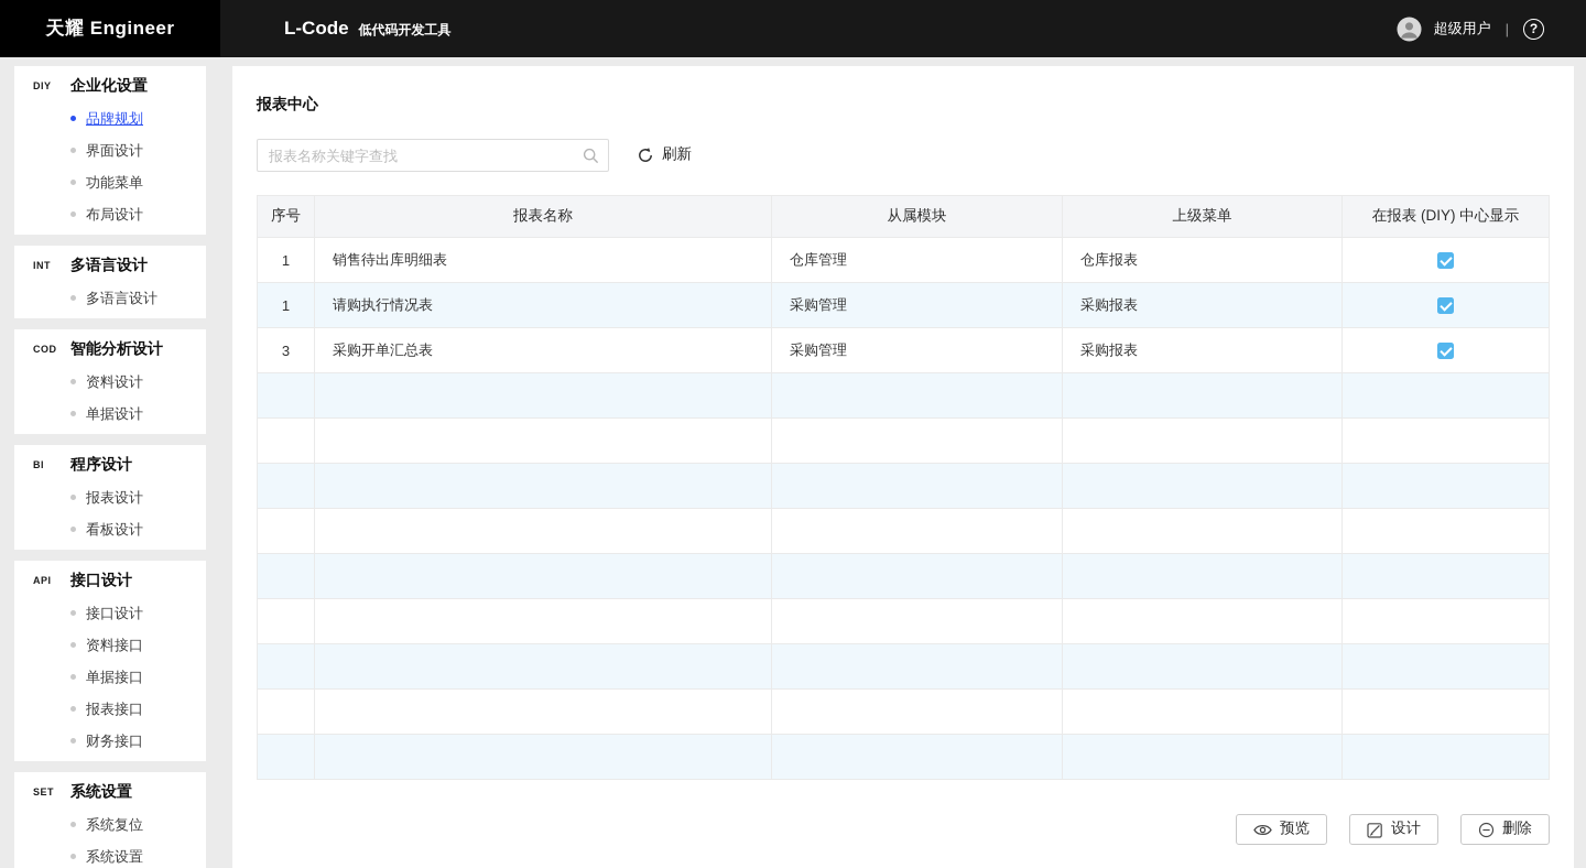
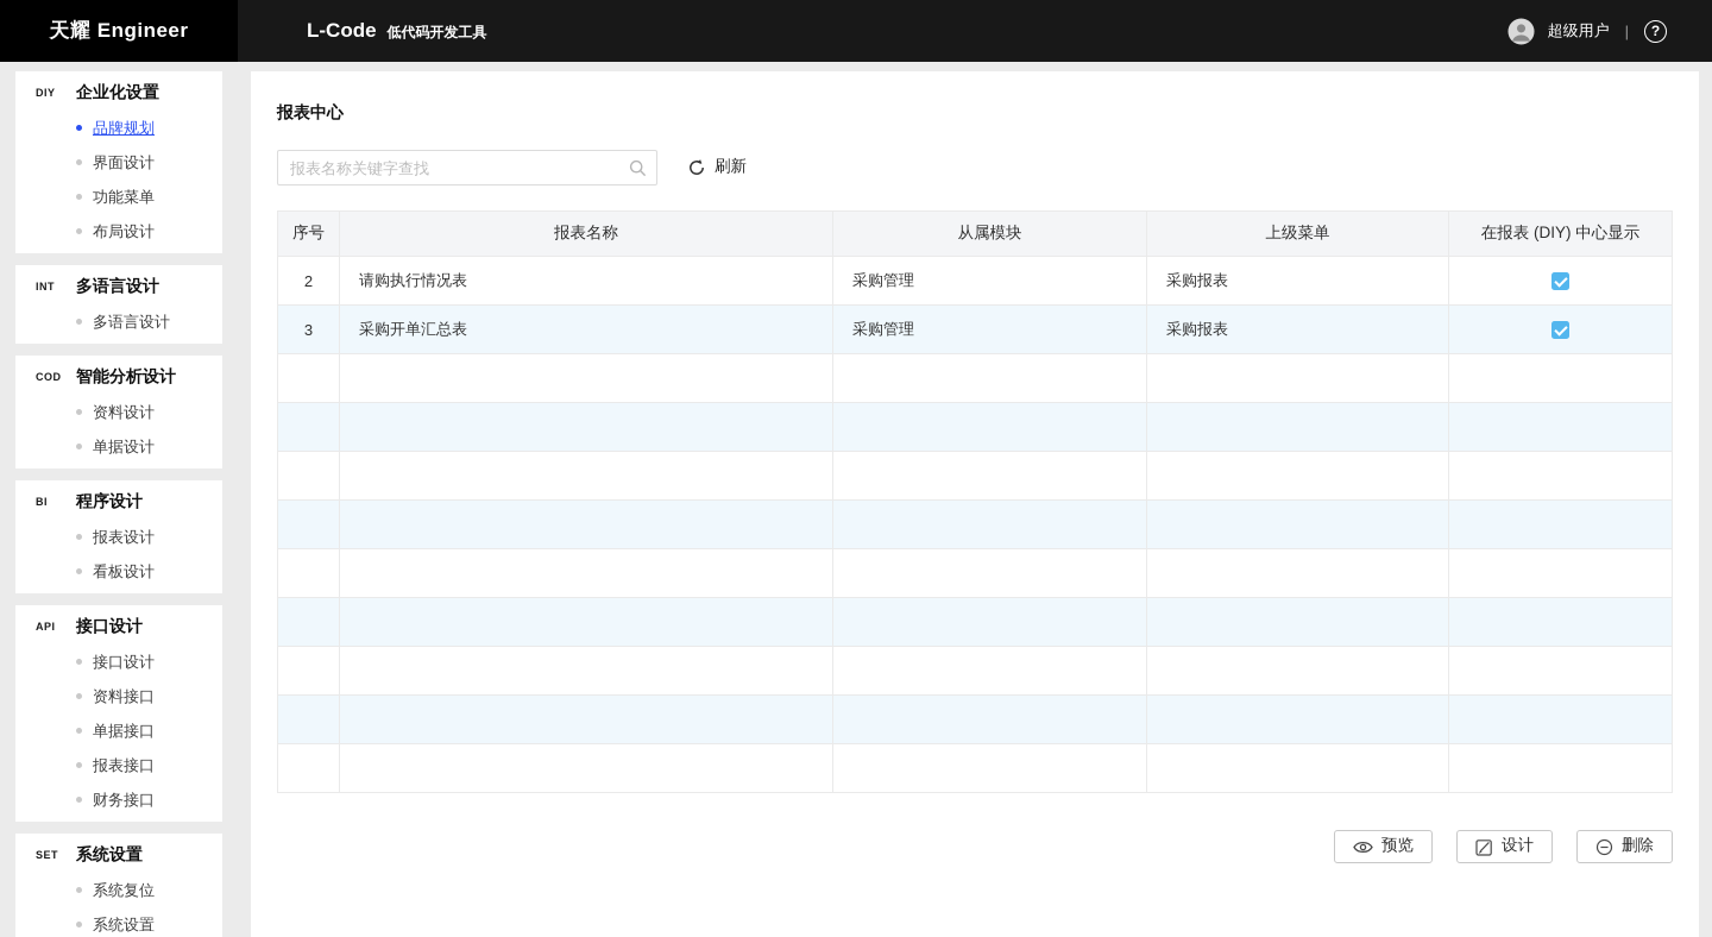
  天耀 Engineer
  L-Code
  低代码开发工具
  超级用户
  |
  ?
  DIY
  企业化设置
  品牌规划
  界面设计
  功能菜单
  布局设计
  INT
  多语言设计
  多语言设计
  COD
  智能分析设计
  资料设计
  单据设计
  BI
  程序设计
  报表设计
  看板设计
  API
  接口设计
  接口设计
  资料接口
  单据接口
  报表接口
  财务接口
  SET
  系统设置
  系统复位
  系统设置
  报表中心
  报表名称关键字查找
  刷新
  序号	报表名称	从属模块	上级菜单	在报表 (DIY) 中心显示
- 1	销售待出库明细表	仓库管理	仓库报表
- 1	请购执行情况表	采购管理	采购报表
+ 2	请购执行情况表	采购管理	采购报表
  3	采购开单汇总表	采购管理	采购报表
  预览
  设计
  删除
